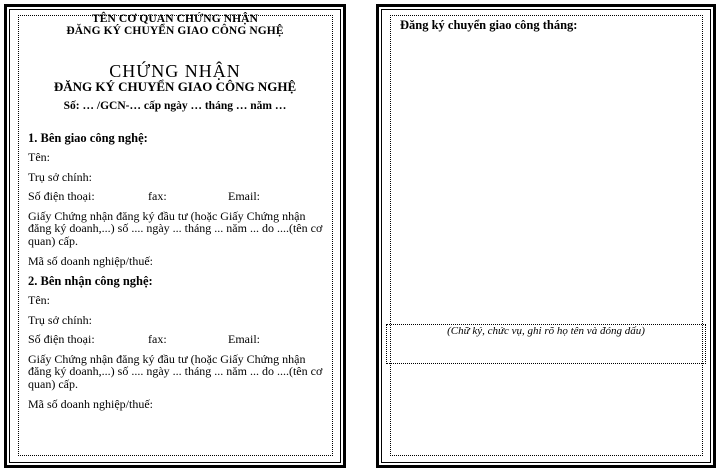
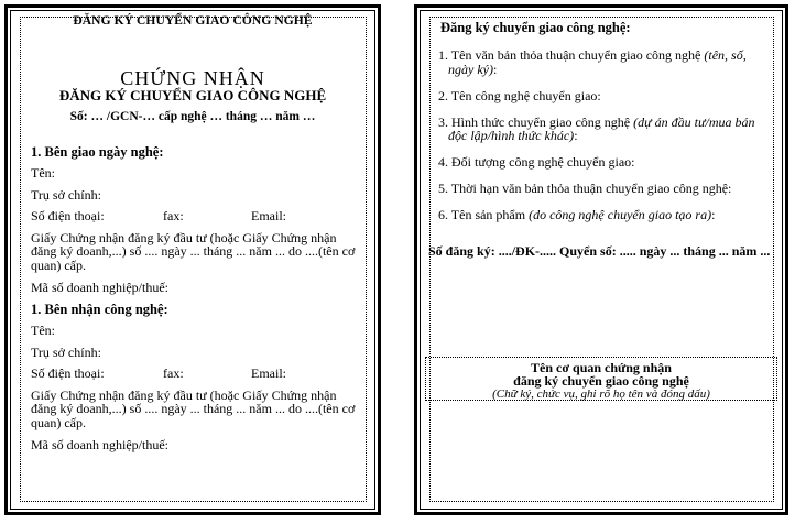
- TÊN CƠ QUAN CHỨNG NHẬN
  ĐĂNG KÝ CHUYỂN GIAO CÔNG NGHỆ
  CHỨNG NHẬN
  ĐĂNG KÝ CHUYỂN GIAO CÔNG NGHỆ
- Số: … /GCN-… cấp ngày … tháng … năm …
+ Số: … /GCN-… cấp nghệ … tháng … năm …
- 1. Bên giao công nghệ:
+ 1. Bên giao ngày nghệ:
  Tên:
  Trụ sở chính:
  Số điện thoại:
  fax:
  Email:
  Giấy Chứng nhận đăng ký đầu tư (hoặc Giấy Chứng nhận
  đăng ký doanh,...) số .... ngày ... tháng ... năm ... do ....(tên cơ
  quan) cấp.
  Mã số doanh nghiệp/thuế:
- 2. Bên nhận công nghệ:
+ 1. Bên nhận công nghệ:
  Tên:
  Trụ sở chính:
  Số điện thoại:
  fax:
  Email:
  Giấy Chứng nhận đăng ký đầu tư (hoặc Giấy Chứng nhận
  đăng ký doanh,...) số .... ngày ... tháng ... năm ... do ....(tên cơ
  quan) cấp.
  Mã số doanh nghiệp/thuế:
- Đăng ký chuyển giao công tháng:
+ Đăng ký chuyển giao công nghệ:
+ 1. Tên văn bản thỏa thuận chuyển giao công nghệ (tên, số,
+ ngày ký):
+ 2. Tên công nghệ chuyển giao:
+ 3. Hình thức chuyển giao công nghệ (dự án đầu tư/mua bán
+ độc lập/hình thức khác):
+ 4. Đối tượng công nghệ chuyển giao:
+ 5. Thời hạn văn bản thỏa thuận chuyển giao công nghệ:
+ 6. Tên sản phẩm (do công nghệ chuyển giao tạo ra):
+ Số đăng ký: ..../ĐK-..... Quyển số: ..... ngày ... tháng ... năm ...
+ Tên cơ quan chứng nhận
+ đăng ký chuyển giao công nghệ
  (Chữ ký, chức vụ, ghi rõ họ tên và đóng dấu)
